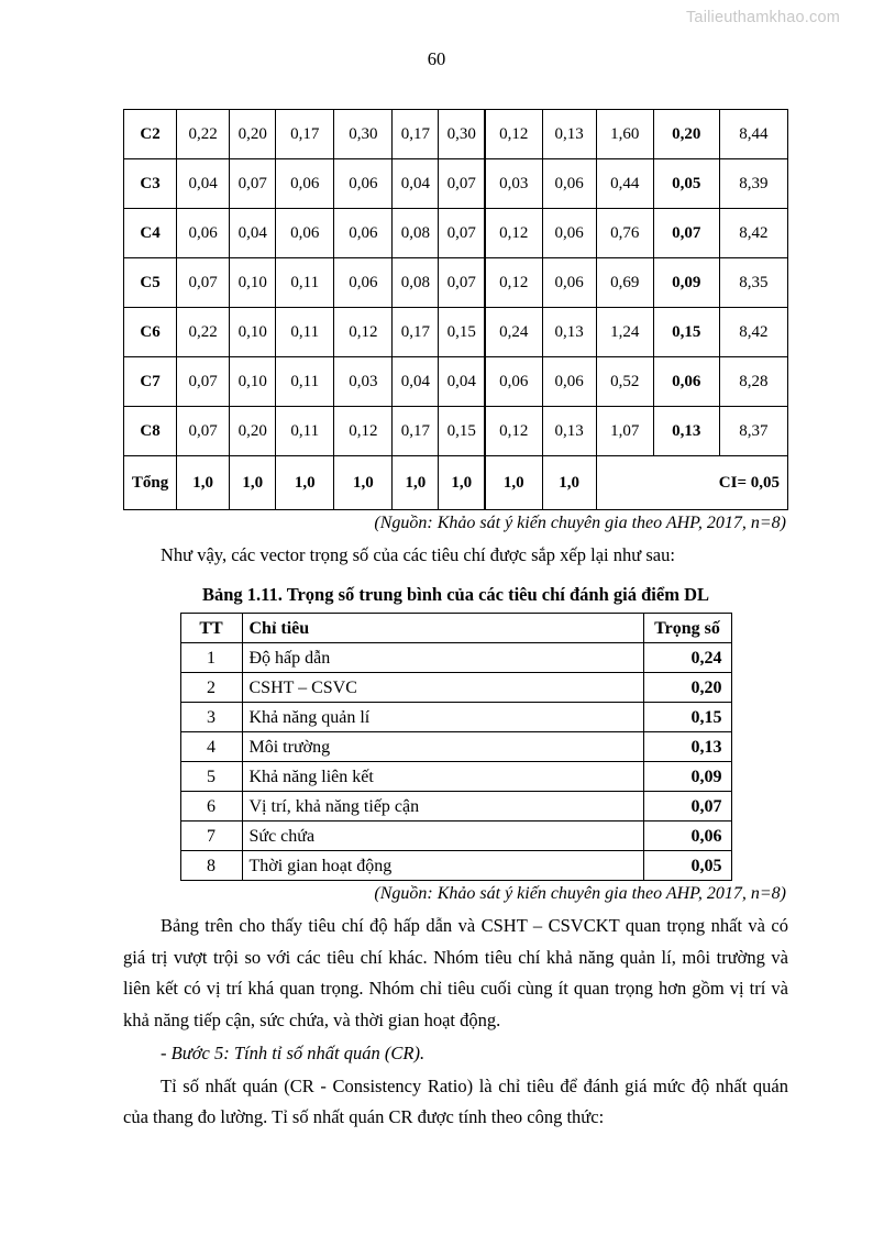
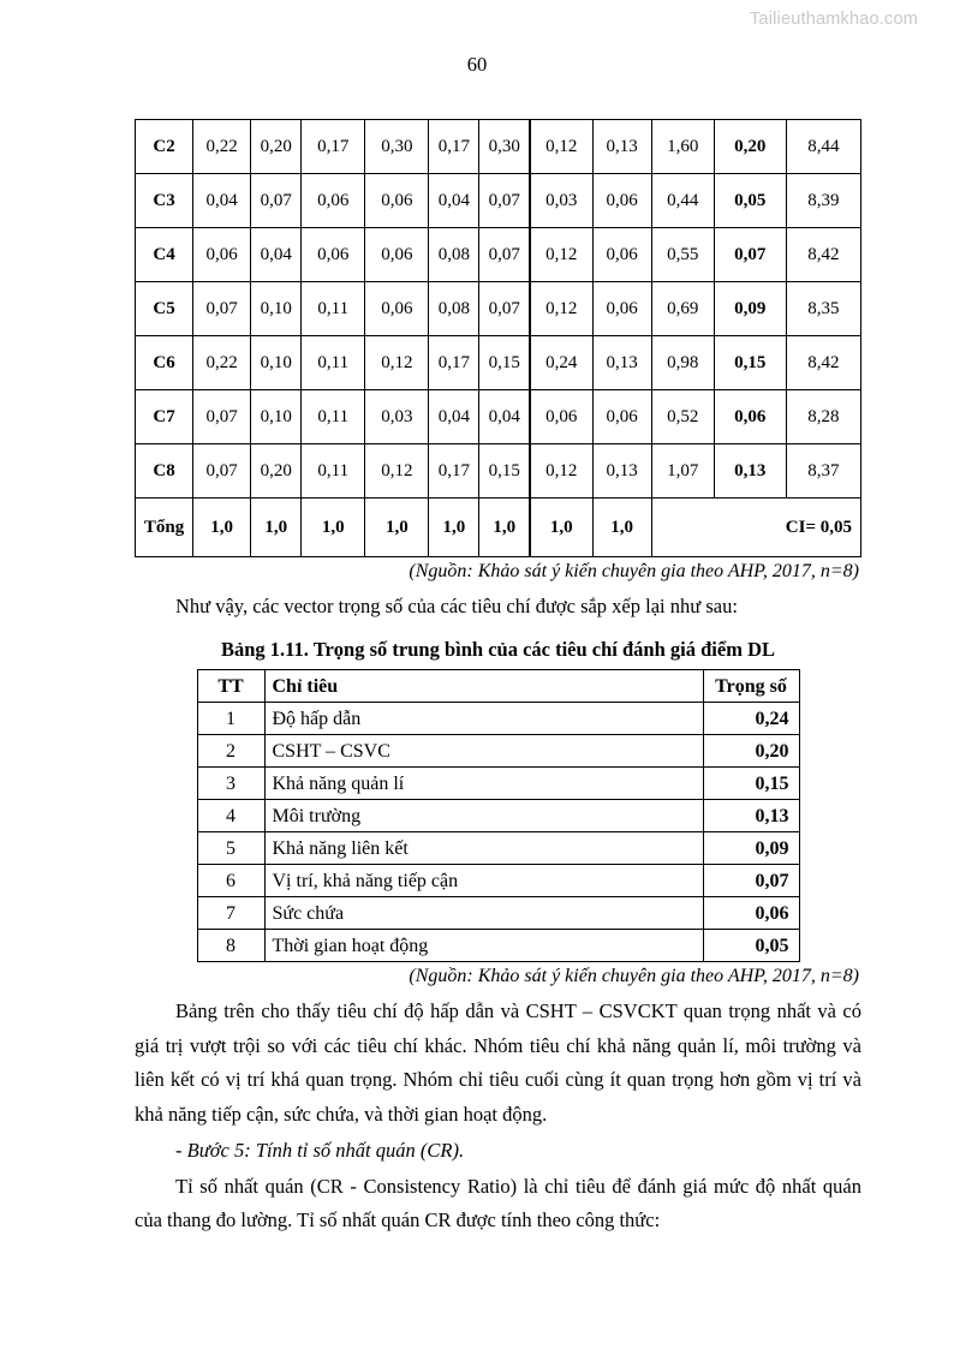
  Tailieuthamkhao.com
  60
  C2	0,22	0,20	0,17	0,30	0,17	0,30	0,12	0,13	1,60	0,20	8,44
  C3	0,04	0,07	0,06	0,06	0,04	0,07	0,03	0,06	0,44	0,05	8,39
- C4	0,06	0,04	0,06	0,06	0,08	0,07	0,12	0,06	0,76	0,07	8,42
+ C4	0,06	0,04	0,06	0,06	0,08	0,07	0,12	0,06	0,55	0,07	8,42
  C5	0,07	0,10	0,11	0,06	0,08	0,07	0,12	0,06	0,69	0,09	8,35
- C6	0,22	0,10	0,11	0,12	0,17	0,15	0,24	0,13	1,24	0,15	8,42
+ C6	0,22	0,10	0,11	0,12	0,17	0,15	0,24	0,13	0,98	0,15	8,42
  C7	0,07	0,10	0,11	0,03	0,04	0,04	0,06	0,06	0,52	0,06	8,28
  C8	0,07	0,20	0,11	0,12	0,17	0,15	0,12	0,13	1,07	0,13	8,37
  Tổng	1,0	1,0	1,0	1,0	1,0	1,0	1,0	1,0	CI= 0,05
  (Nguồn: Khảo sát ý kiến chuyên gia theo AHP, 2017, n=8)
  Như vậy, các vector trọng số của các tiêu chí được sắp xếp lại như sau:
  Bảng 1.11. Trọng số trung bình của các tiêu chí đánh giá điểm DL
  TT	Chỉ tiêu	Trọng số
  1	Độ hấp dẫn	0,24
  2	CSHT – CSVC	0,20
  3	Khả năng quản lí	0,15
  4	Môi trường	0,13
  5	Khả năng liên kết	0,09
  6	Vị trí, khả năng tiếp cận	0,07
  7	Sức chứa	0,06
  8	Thời gian hoạt động	0,05
  (Nguồn: Khảo sát ý kiến chuyên gia theo AHP, 2017, n=8)
  Bảng trên cho thấy tiêu chí độ hấp dẫn và CSHT – CSVCKT quan trọng nhất và có giá trị vượt trội so với các tiêu chí khác. Nhóm tiêu chí khả năng quản lí, môi trường và liên kết có vị trí khá quan trọng. Nhóm chỉ tiêu cuối cùng ít quan trọng hơn gồm vị trí và khả năng tiếp cận, sức chứa, và thời gian hoạt động.
  - Bước 5: Tính tỉ số nhất quán (CR).
  Tỉ số nhất quán (CR - Consistency Ratio) là chỉ tiêu để đánh giá mức độ nhất quán của thang đo lường. Tỉ số nhất quán CR được tính theo công thức:
